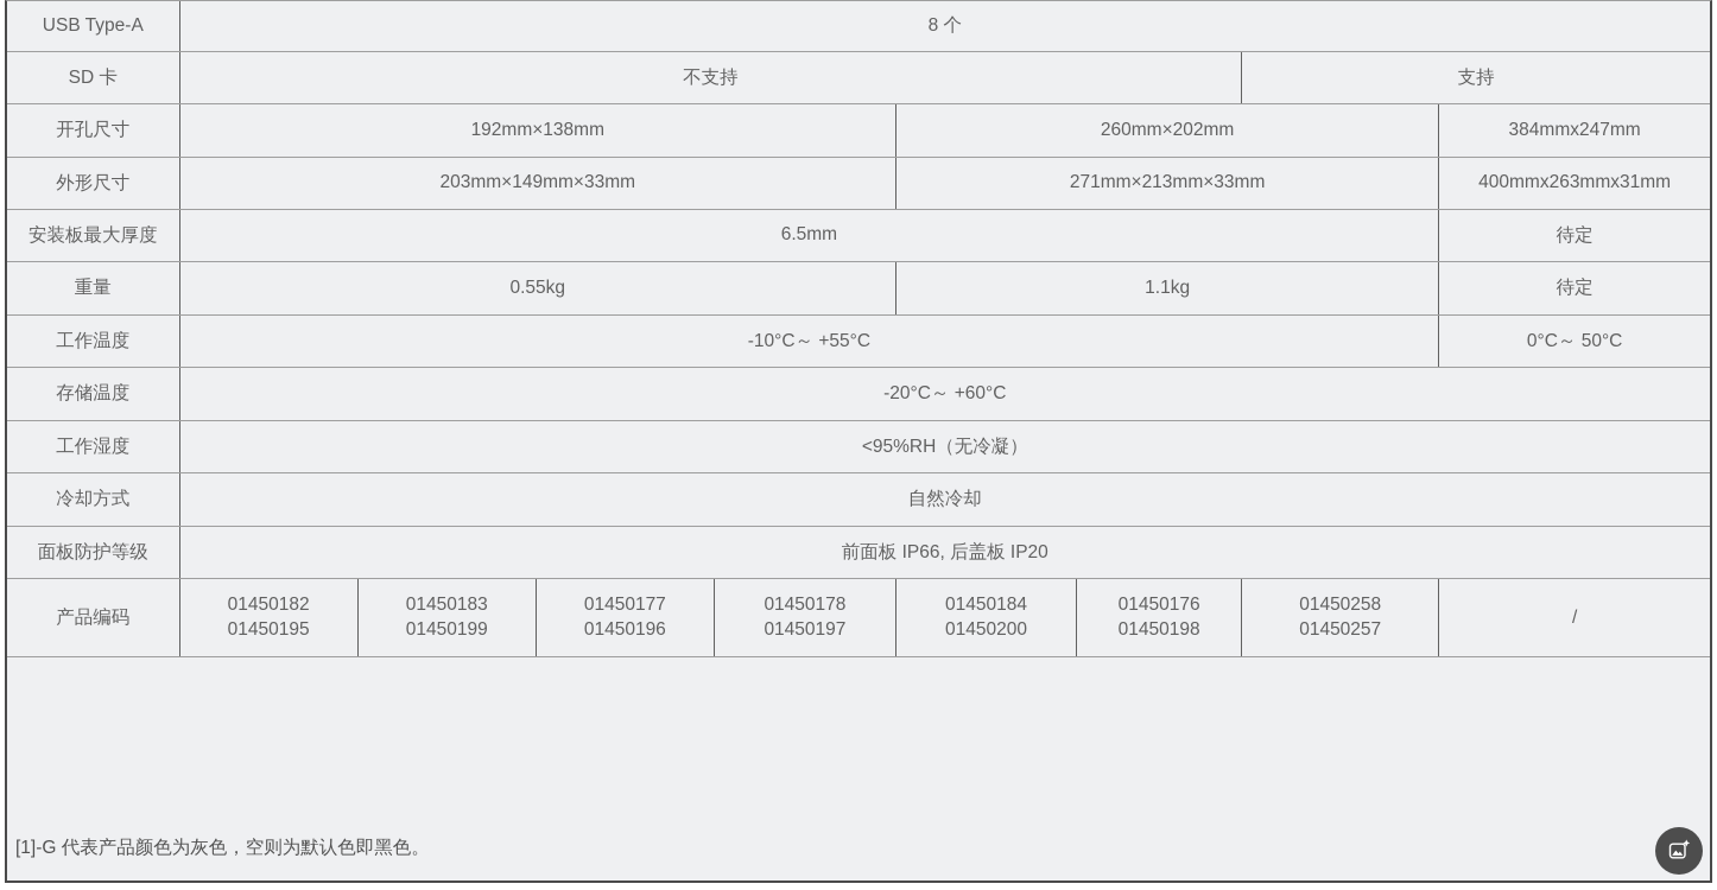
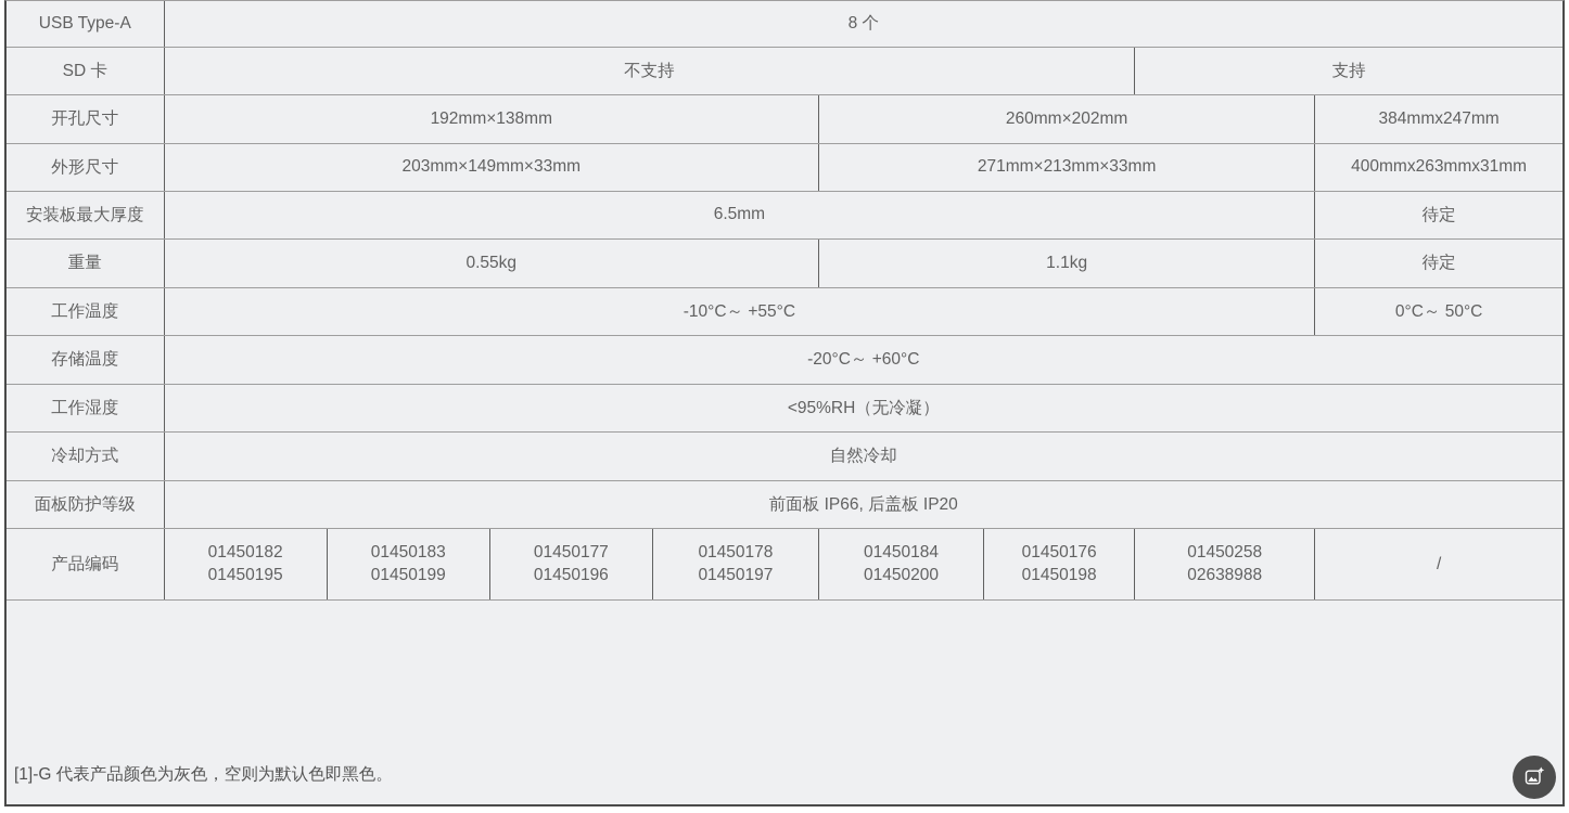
  USB Type-A	8 个
  SD 卡	不支持	支持
  开孔尺寸	192mm×138mm	260mm×202mm	384mmx247mm
  外形尺寸	203mm×149mm×33mm	271mm×213mm×33mm	400mmx263mmx31mm
  安装板最大厚度	6.5mm	待定
  重量	0.55kg	1.1kg	待定
  工作温度	-10°C～ +55°C	0°C～ 50°C
  存储温度	-20°C～ +60°C
  工作湿度	<95%RH（无冷凝）
  冷却方式	自然冷却
  面板防护等级	前面板 IP66, 后盖板 IP20
- 产品编码	01450182 01450195	01450183 01450199	01450177 01450196	01450178 01450197	01450184 01450200	01450176 01450198	01450258 01450257	/
+ 产品编码	01450182 01450195	01450183 01450199	01450177 01450196	01450178 01450197	01450184 01450200	01450176 01450198	01450258 02638988	/
  [1]-G 代表产品颜色为灰色，空则为默认色即黑色。
